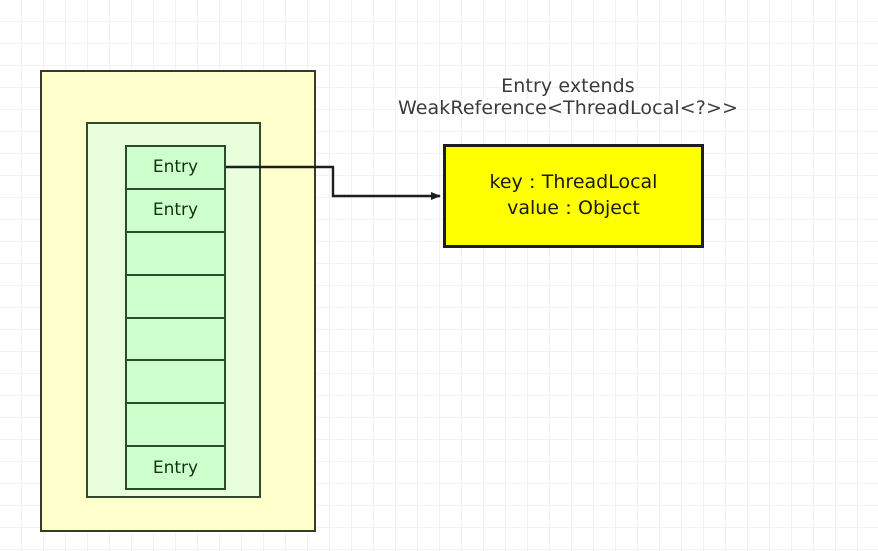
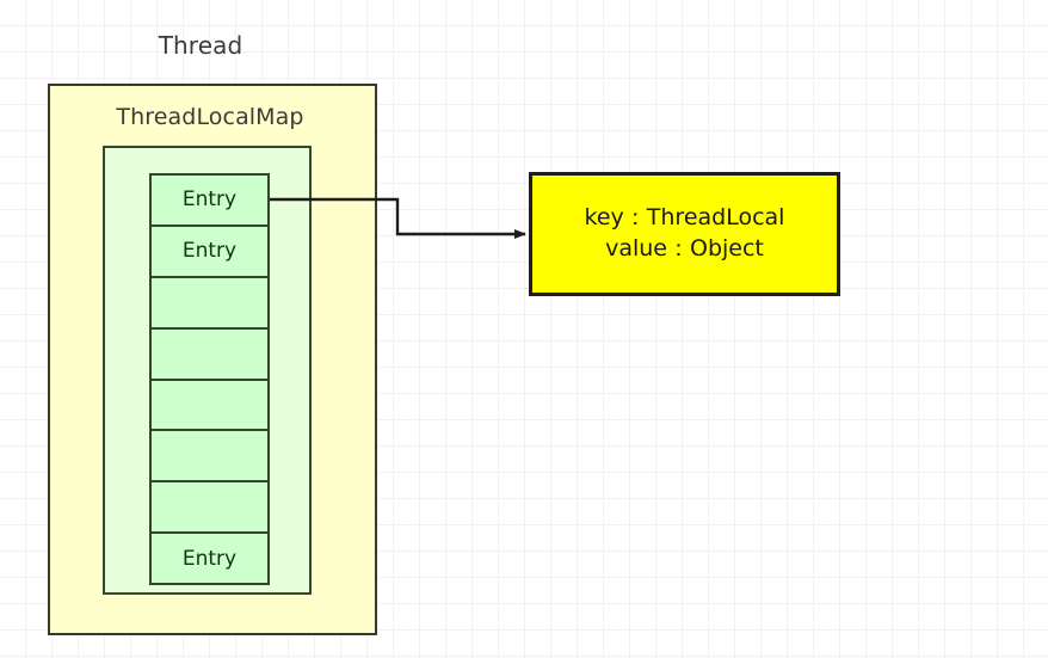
+ Thread
+ ThreadLocalMap
  Entry
  Entry
  Entry
- Entry extends
- WeakReference<ThreadLocal<?>>
  key：ThreadLocal
  value：Object
